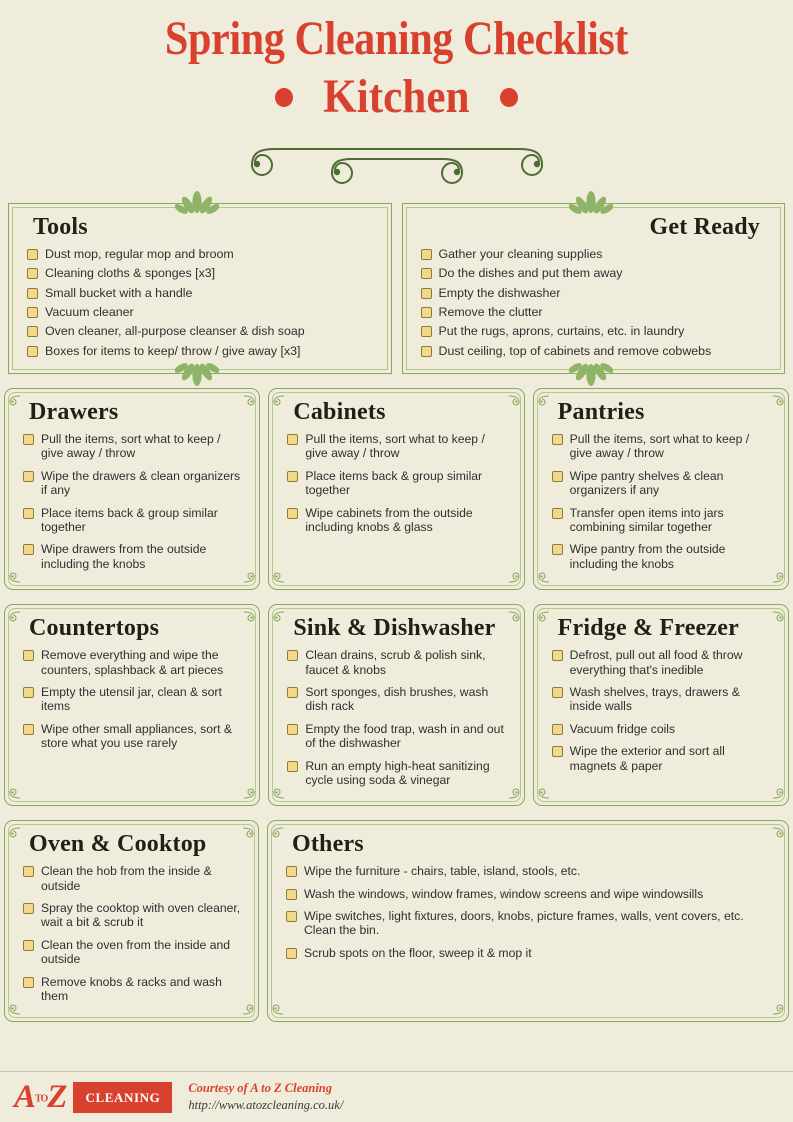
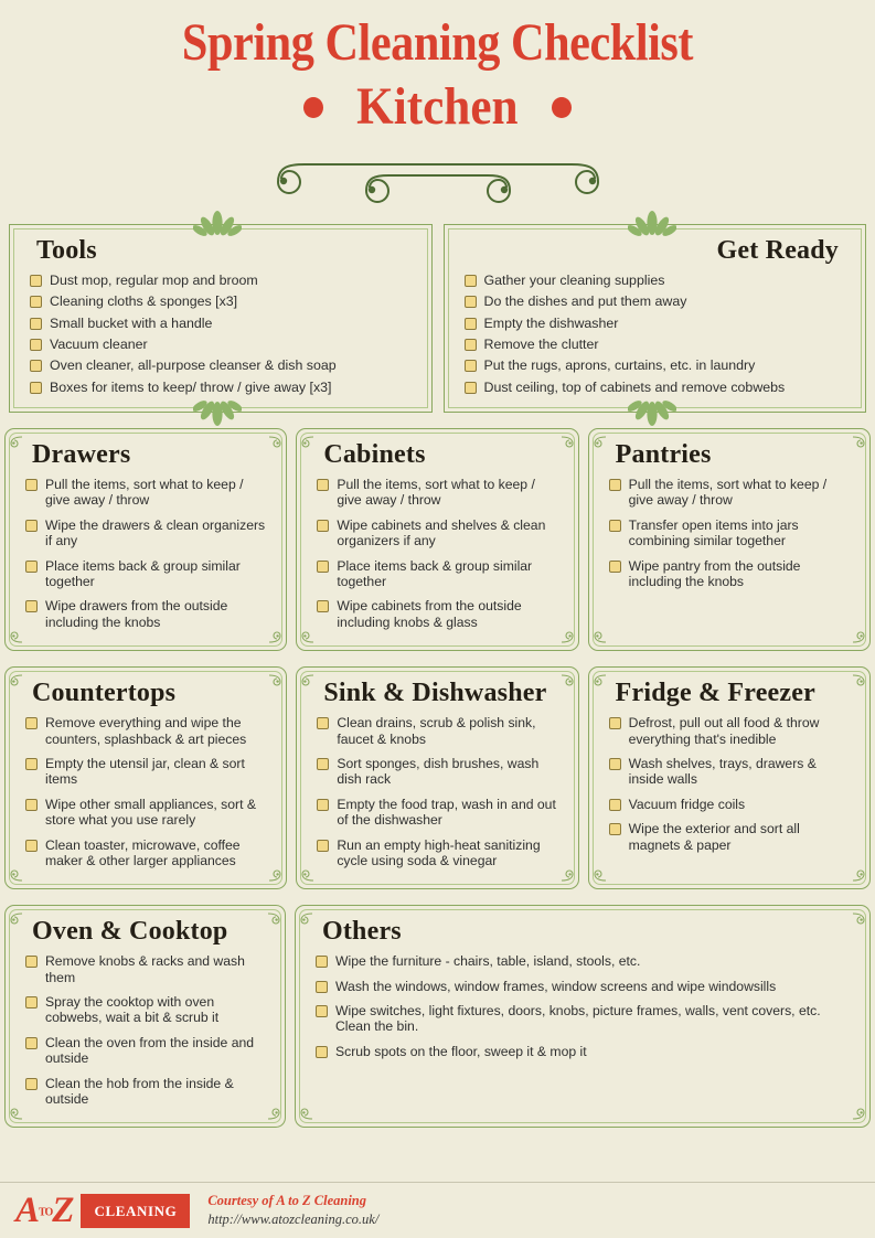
  Spring Cleaning Checklist
  Kitchen
  Tools
  Dust mop, regular mop and broom
  Cleaning cloths & sponges [x3]
  Small bucket with a handle
  Vacuum cleaner
  Oven cleaner, all-purpose cleanser & dish soap
  Boxes for items to keep/ throw / give away [x3]
  Get Ready
  Gather your cleaning supplies
  Do the dishes and put them away
  Empty the dishwasher
  Remove the clutter
  Put the rugs, aprons, curtains, etc. in laundry
  Dust ceiling, top of cabinets and remove cobwebs
  Drawers
  Pull the items, sort what to keep / give away / throw
  Wipe the drawers & clean organizers if any
  Place items back & group similar together
  Wipe drawers from the outside including the knobs
  Cabinets
  Pull the items, sort what to keep / give away / throw
+ Wipe cabinets and shelves & clean organizers if any
  Place items back & group similar together
  Wipe cabinets from the outside including knobs & glass
  Pantries
  Pull the items, sort what to keep / give away / throw
- Wipe pantry shelves & clean organizers if any
  Transfer open items into jars combining similar together
  Wipe pantry from the outside including the knobs
  Countertops
  Remove everything and wipe the counters, splashback & art pieces
  Empty the utensil jar, clean & sort items
  Wipe other small appliances, sort & store what you use rarely
+ Clean toaster, microwave, coffee maker & other larger appliances
  Sink & Dishwasher
  Clean drains, scrub & polish sink, faucet & knobs
  Sort sponges, dish brushes, wash dish rack
  Empty the food trap, wash in and out of the dishwasher
  Run an empty high-heat sanitizing cycle using soda & vinegar
  Fridge & Freezer
  Defrost, pull out all food & throw everything that's inedible
  Wash shelves, trays, drawers & inside walls
  Vacuum fridge coils
  Wipe the exterior and sort all magnets & paper
  Oven & Cooktop
- Clean the hob from the inside & outside
+ Remove knobs & racks and wash them
- Spray the cooktop with oven cleaner, wait a bit & scrub it
+ Spray the cooktop with oven cobwebs, wait a bit & scrub it
  Clean the oven from the inside and outside
- Remove knobs & racks and wash them
+ Clean the hob from the inside & outside
  Others
  Wipe the furniture - chairs, table, island, stools, etc.
  Wash the windows, window frames, window screens and wipe windowsills
  Wipe switches, light fixtures, doors, knobs, picture frames, walls, vent covers, etc. Clean the bin.
  Scrub spots on the floor, sweep it & mop it
  ATOZ
  CLEANING
  Courtesy of A to Z Cleaning
  http://www.atozcleaning.co.uk/
